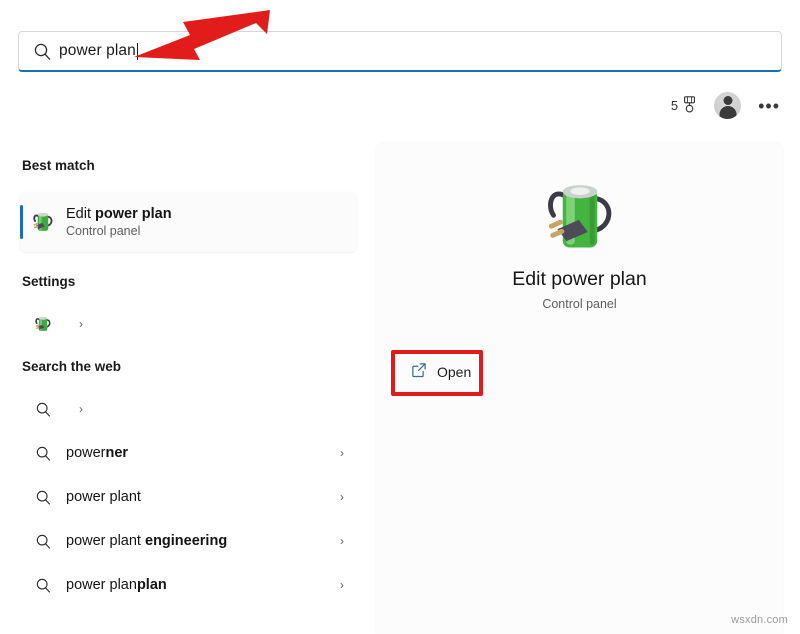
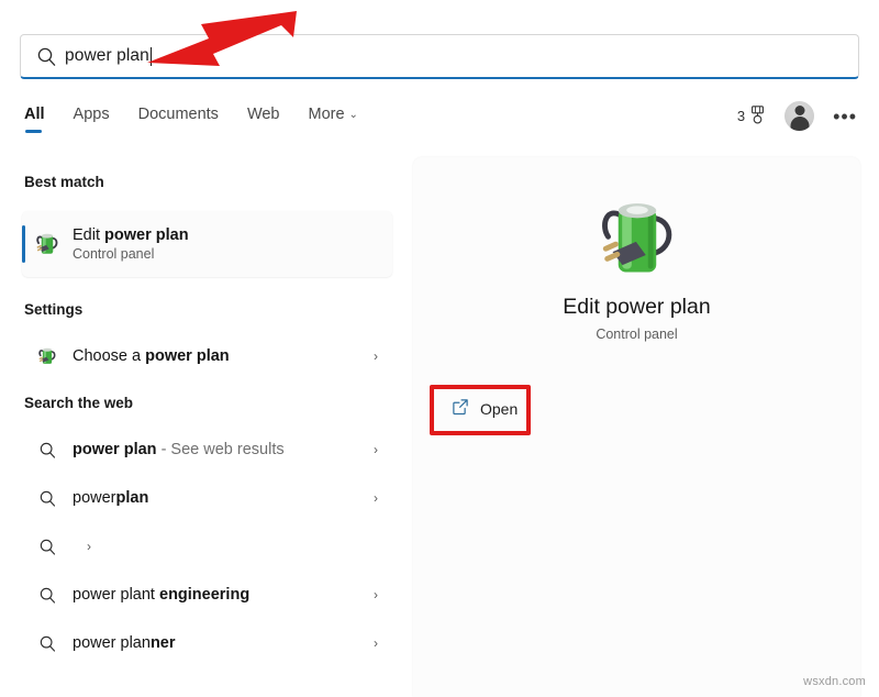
  power plan
+ All
+ Apps
+ Documents
+ Web
+ More ⌄
- 5
+ 3
  •••
  Best match
  Edit power plan
  Control panel
  Settings
+ Choose a power plan
  ›
  Search the web
+ power plan - See web results
  ›
- powerner
+ powerplan
  ›
- power plant
  ›
  power plant engineering
  ›
- power planplan
+ power planner
  ›
  Edit power plan
  Control panel
  Open
  wsxdn.com
